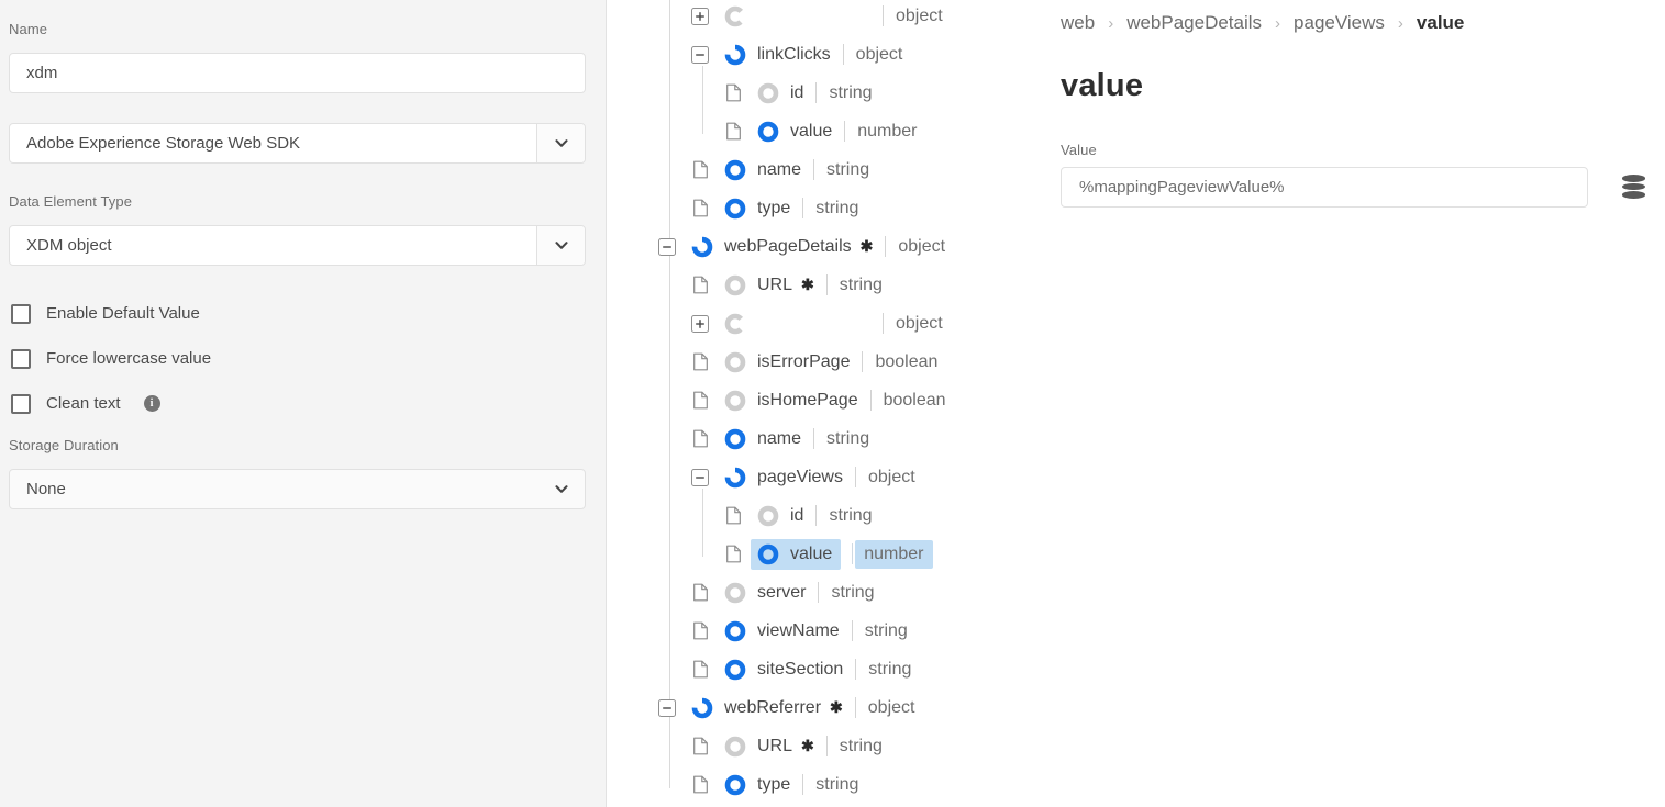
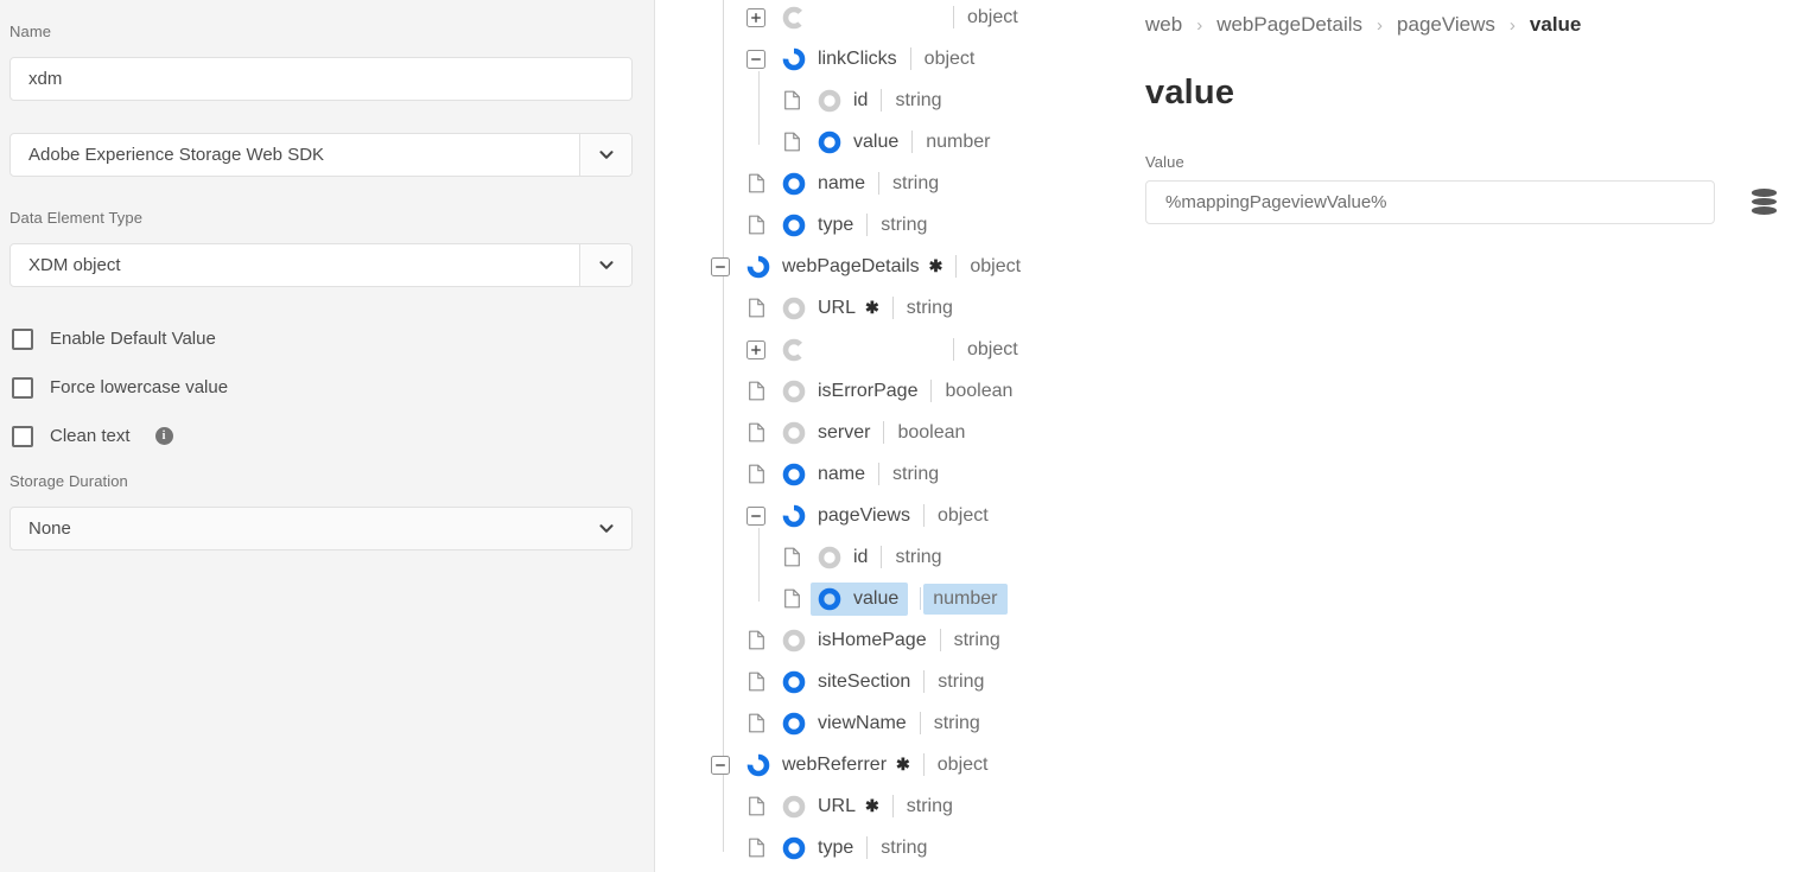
  Name
  xdm
  Adobe Experience Storage Web SDK
  Data Element Type
  XDM object
  Enable Default Value
  Force lowercase value
  Clean text
  i
  Storage Duration
  None
  object
  linkClicks
  object
  id
  string
  value
  number
  name
  string
  type
  string
  webPageDetails
  ✱
  object
  URL
  ✱
  string
  object
  isErrorPage
  boolean
- isHomePage
+ server
  boolean
  name
  string
  pageViews
  object
  id
  string
  value
  number
- server
+ isHomePage
  string
- viewName
+ siteSection
  string
- siteSection
+ viewName
  string
  webReferrer
  ✱
  object
  URL
  ✱
  string
  type
  string
  web
  ›
  webPageDetails
  ›
  pageViews
  ›
  value
  value
  Value
  %mappingPageviewValue%
